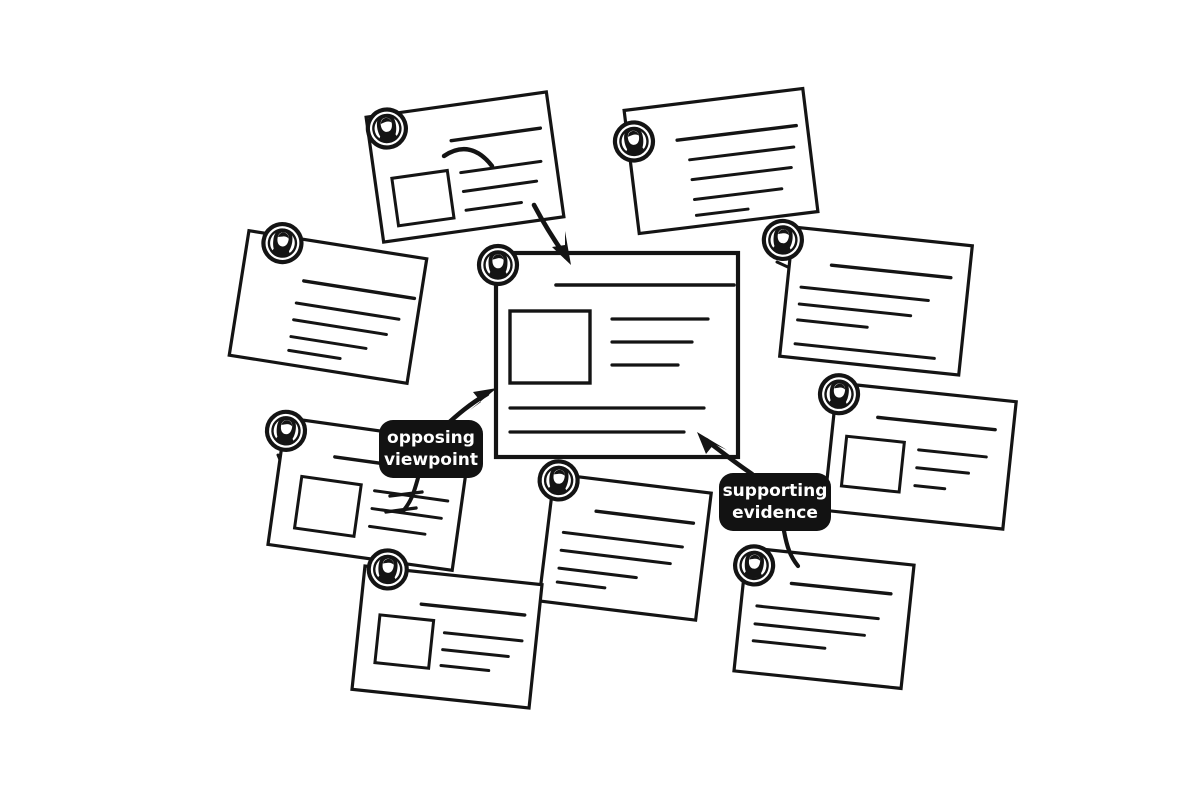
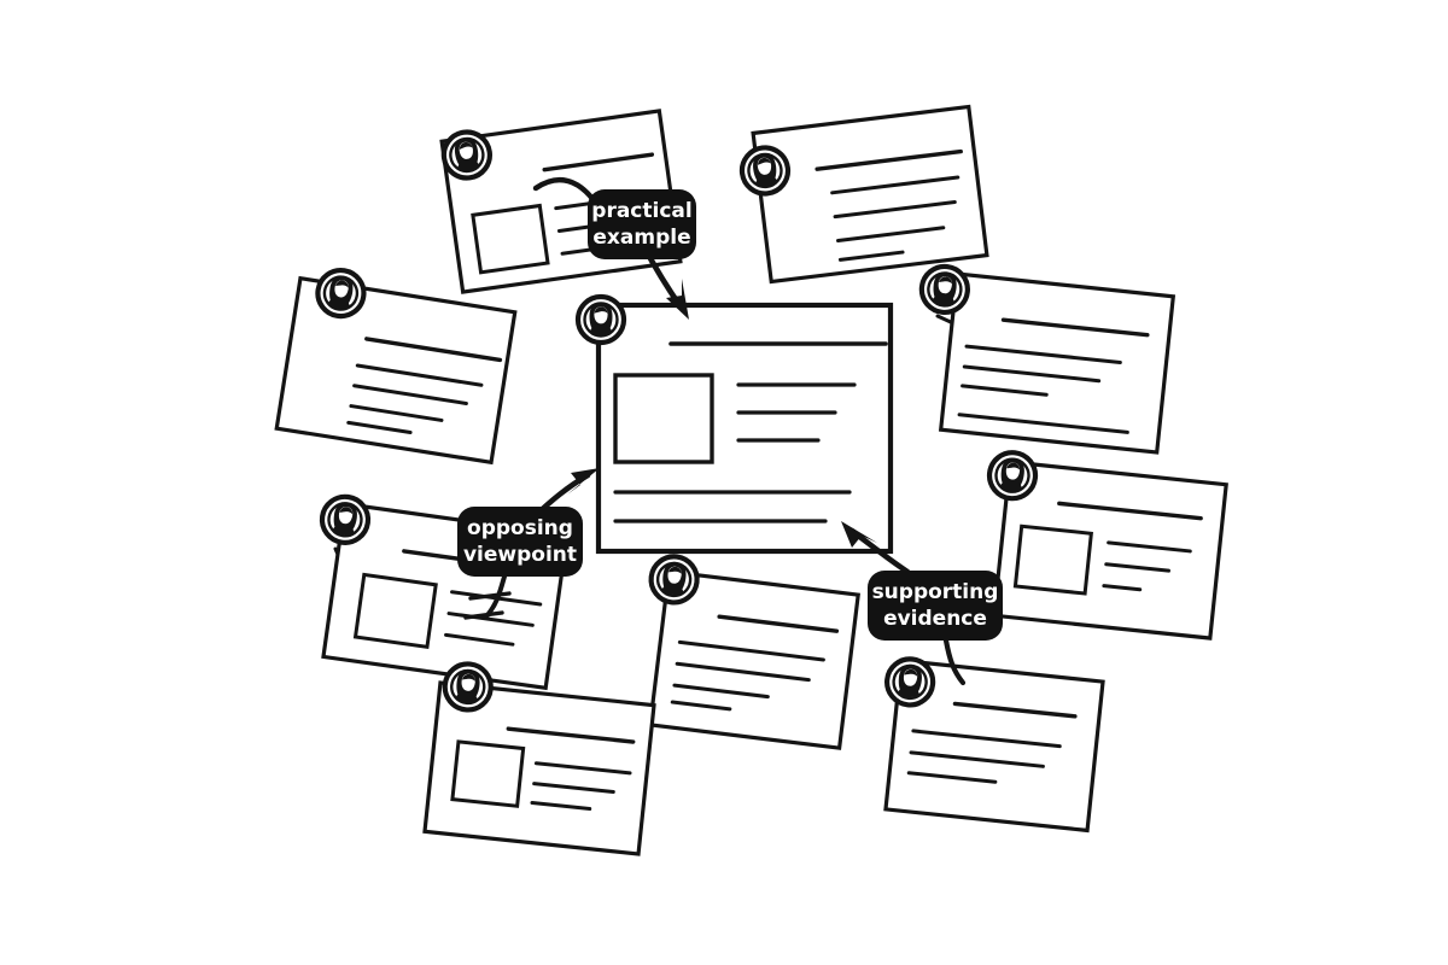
+ practical
+ example
  opposing
  viewpoint
  supporting
  evidence
